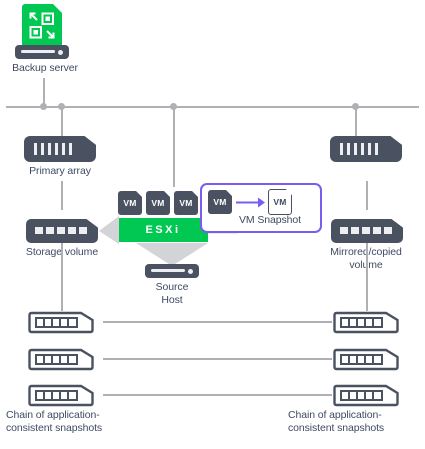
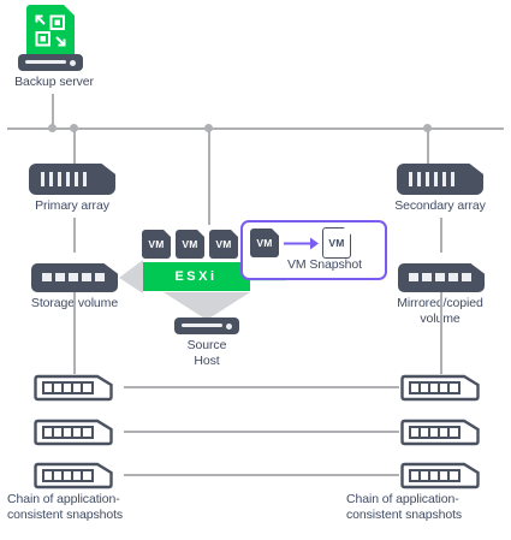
  Backup server
  Primary array
+ Secondary array
  VM
  VM
  VM
  ESXi
  VM
  VM
  VM Snapshot
  Storage volume
  Mirrore/copied
  volme
  Source
  Host
  Chain of application-
  consistent snapshots
  Chain of application-
  consistent snapshots
